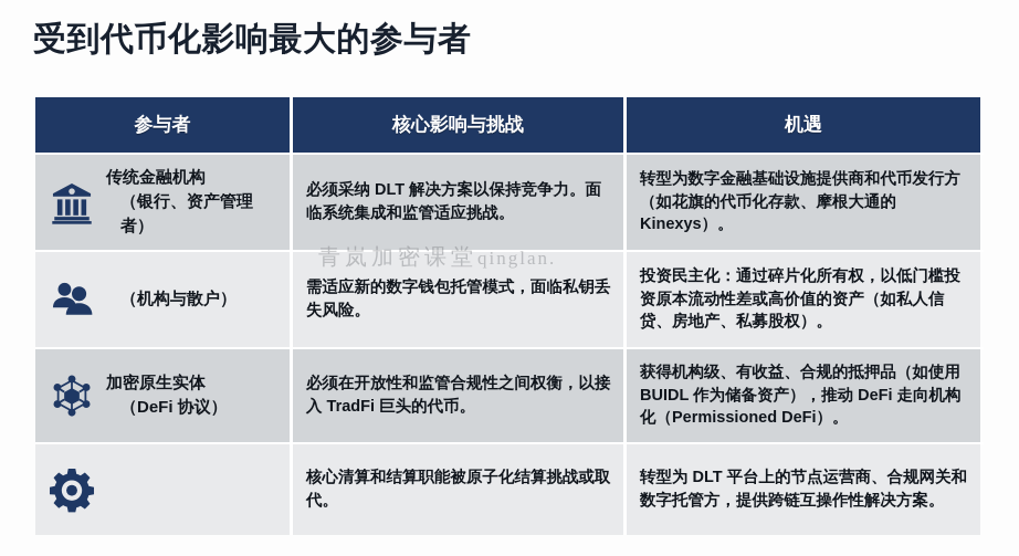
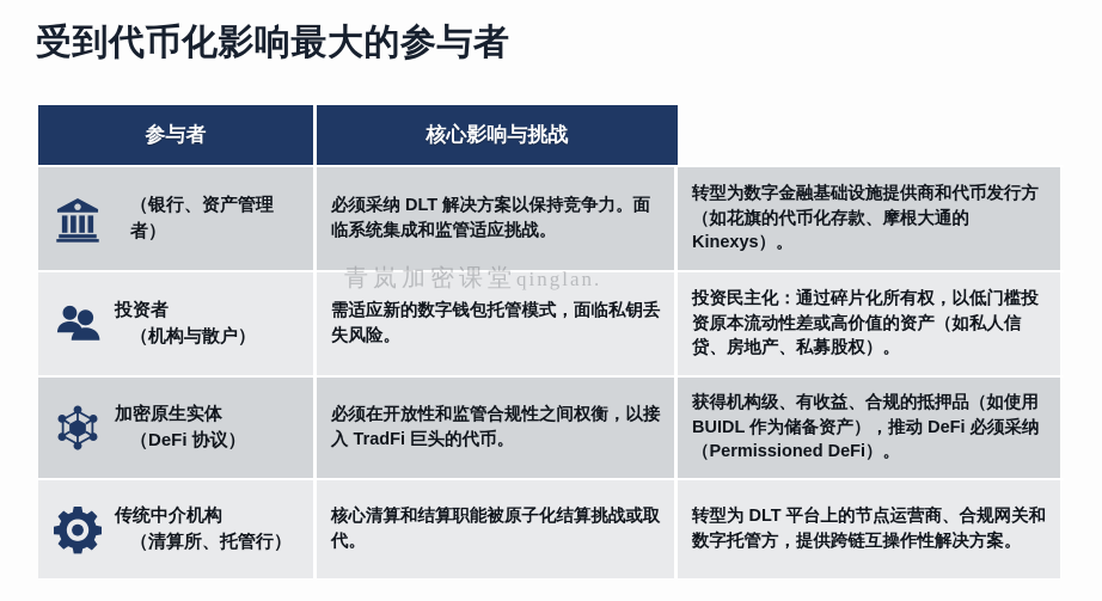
  受到代币化影响最大的参与者
  参与者
  核心影响与挑战
- 机遇
- 传统金融机构
  （银行、资产管理者）
  必须采纳 DLT 解决方案以保持竞争力。面临系统集成和监管适应挑战。
  转型为数字金融基础设施提供商和代币发行方（如花旗的代币化存款、摩根大通的 Kinexys）。
+ 投资者
  （机构与散户）
  需适应新的数字钱包托管模式，面临私钥丢失风险。
  投资民主化：通过碎片化所有权，以低门槛投资原本流动性差或高价值的资产（如私人信贷、房地产、私募股权）。
  加密原生实体
  （DeFi 协议）
  必须在开放性和监管合规性之间权衡，以接入 TradFi 巨头的代币。
- 获得机构级、有收益、合规的抵押品（如使用 BUIDL 作为储备资产），推动 DeFi 走向机构化（Permissioned DeFi）。
+ 获得机构级、有收益、合规的抵押品（如使用 BUIDL 作为储备资产），推动 DeFi 必须采纳（Permissioned DeFi）。
+ 传统中介机构
+ （清算所、托管行）
  核心清算和结算职能被原子化结算挑战或取代。
  转型为 DLT 平台上的节点运营商、合规网关和数字托管方，提供跨链互操作性解决方案。
  青岚加密课堂qinglan.
